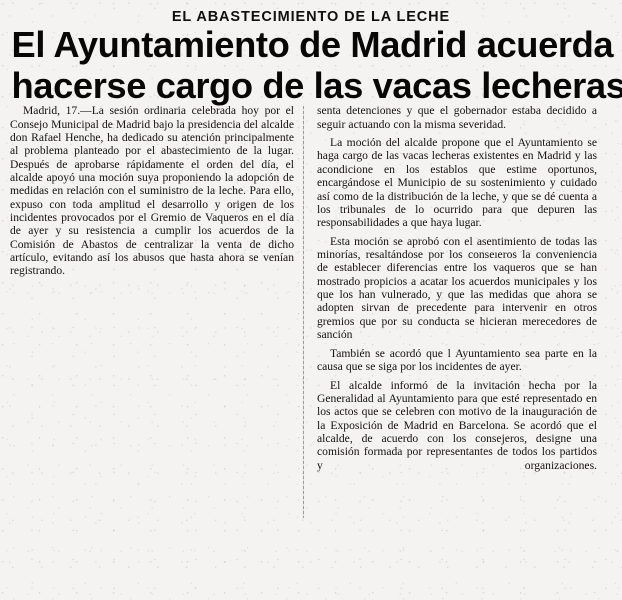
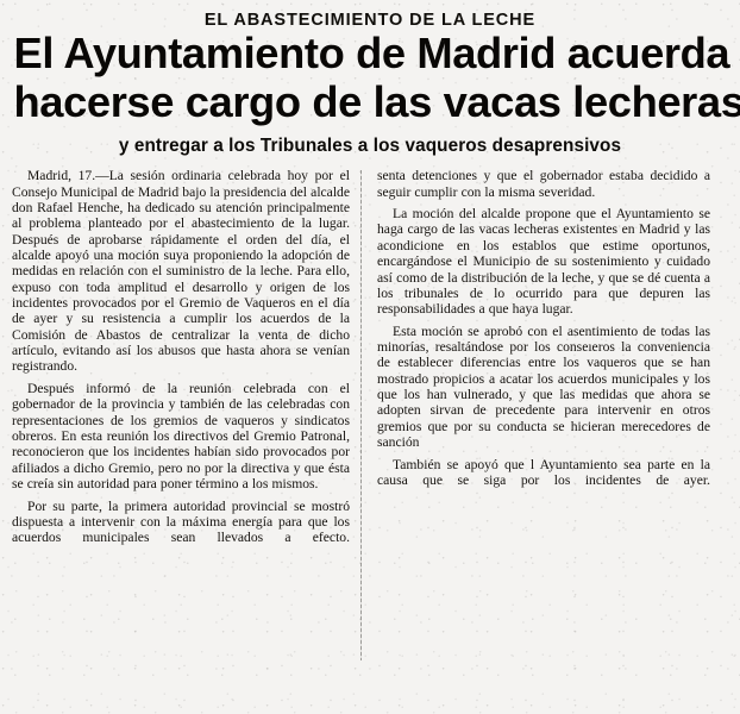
  EL ABASTECIMIENTO DE LA LECHE
  El Ayuntamiento de Madrid acuerda
  hacerse cargo de las vacas lechera
+ y entregar a los Tribunales a los vaqueros desaprensivos
  Madrid, 17.—La sesión ordinaria celebrada hoy por el Consejo Municipal de Madrid bajo la presidencia del alcalde don Rafael Henche, ha dedicado su atención principalmente al problema planteado por el abastecimiento de la lugar. Después de aprobarse rápidamente el orden del día, el alcalde apoyó una moción suya proponiendo la adopción de medidas en relación con el suministro de la leche. Para ello, expuso con toda amplitud el desarrollo y origen de los incidentes provocados por el Gremio de Vaqueros en el día de ayer y su resistencia a cumplir los acuerdos de la Comisión de Abastos de centralizar la venta de dicho artículo, evitando así los abusos que hasta ahora se venían registrando.
+ Después informó de la reunión celebrada con el gobernador de la provincia y también de las celebradas con representaciones de los gremios de vaqueros y sindicatos obreros. En esta reunión los directivos del Gremio Patronal, reconocieron que los incidentes habían sido provocados por afiliados a dicho Gremio, pero no por la directiva y que ésta se creía sin autoridad para poner término a los mismos.
+ Por su parte, la primera autoridad provincial se mostró dispuesta a intervenir con la máxima energía para que los acuerdos municipales sean llevados a efecto.
- senta detenciones y que el gobernador estaba decidido a seguir actuando con la misma severidad.
+ senta detenciones y que el gobernador estaba decidido a seguir cumplir con la misma severidad.
  La moción del alcalde propone que el Ayuntamiento se haga cargo de las vacas lecheras existentes en Madrid y las acondicione en los establos que estime oportunos, encargándose el Municipio de su sostenimiento y cuidado así como de la distribución de la leche, y que se dé cuenta a los tribunales de lo ocurrido para que depuren las responsabilidades a que haya lugar.
  Esta moción se aprobó con el asentimiento de todas las minorías, resaltándose por los conseıeros la conveniencia de establecer diferencias entre los vaqueros que se han mostrado propicios a acatar los acuerdos municipales y los que los han vulnerado, y que las medidas que ahora se adopten sirvan de precedente para intervenir en otros gremios que por su conducta se hicieran merecedores de sanción
- También se acordó que l Ayuntamiento sea parte en la causa que se siga por los incidentes de ayer.
+ También se apoyó que l Ayuntamiento sea parte en la causa que se siga por los incidentes de ayer.
- El alcalde informó de la invitación hecha por la Generalidad al Ayuntamiento para que esté representado en los actos que se celebren con motivo de la inauguración de la Exposición de Madrid en Barcelona. Se acordó que el alcalde, de acuerdo con los consejeros, designe una comisión formada por representantes de todos los partidos y organizaciones.
